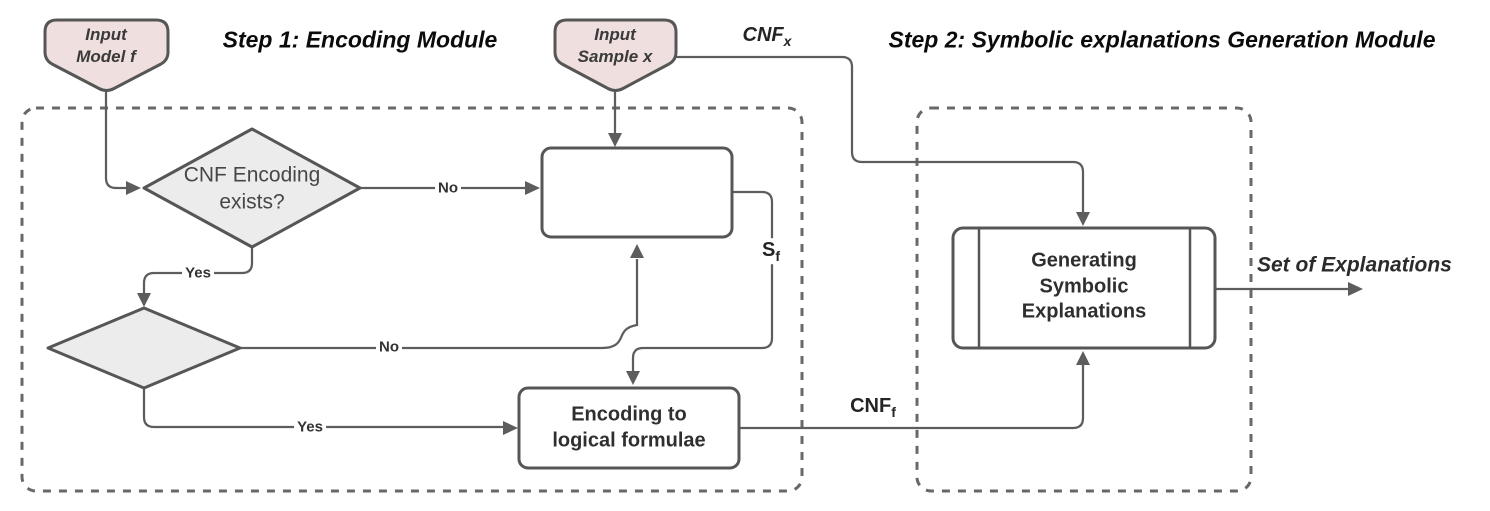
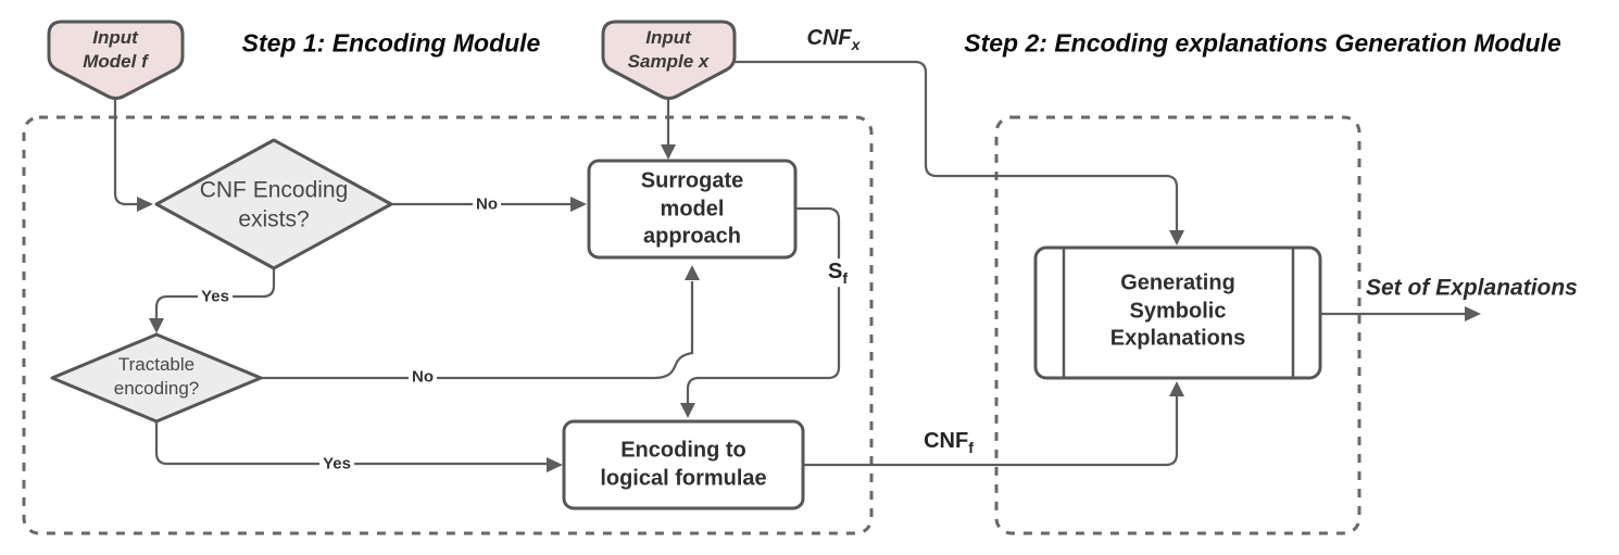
  Step 1: Encoding Module
- Step 2: Symbolic explanations Generation Module
+ Step 2: Encoding explanations Generation Module
  Input
  Model f
  Input
  Sample x
  CNF Encoding
  exists?
+ Tractable
+ encoding?
+ Surrogate
+ model
+ approach
  Encoding to
  logical formulae
  Generating
  Symbolic
  Explanations
  No
  Yes
  No
  Yes
  CNFx
  Sf
  CNFf
  Set of Explanations
